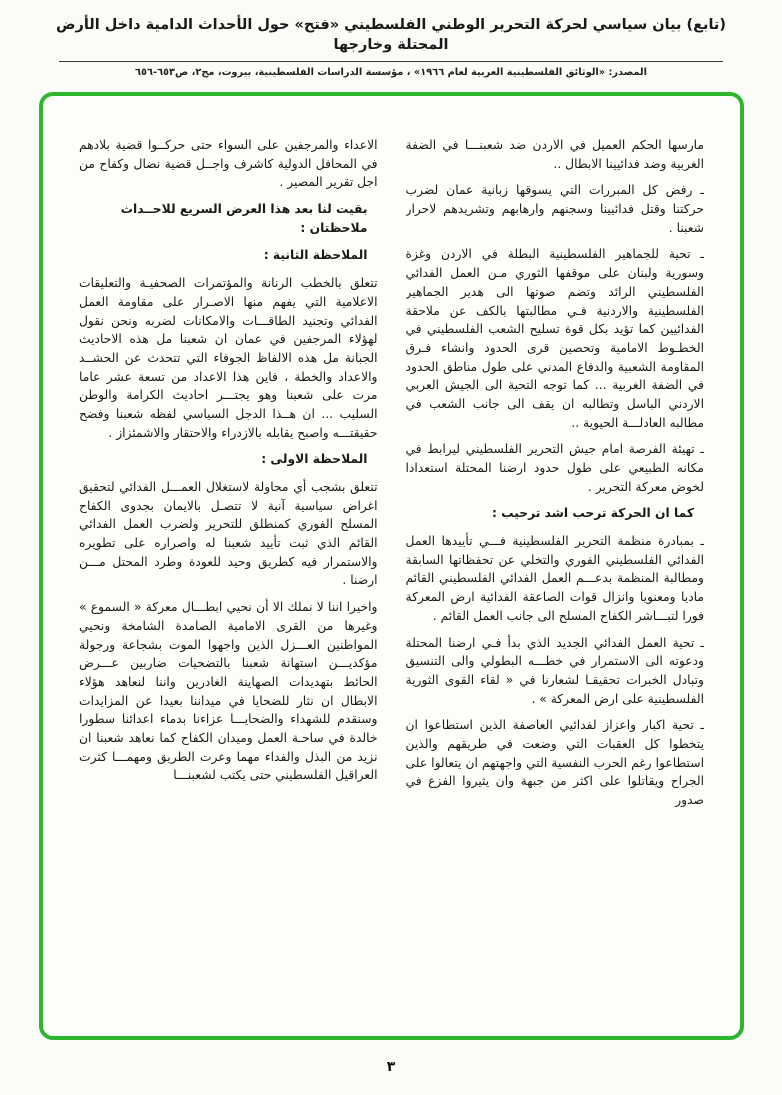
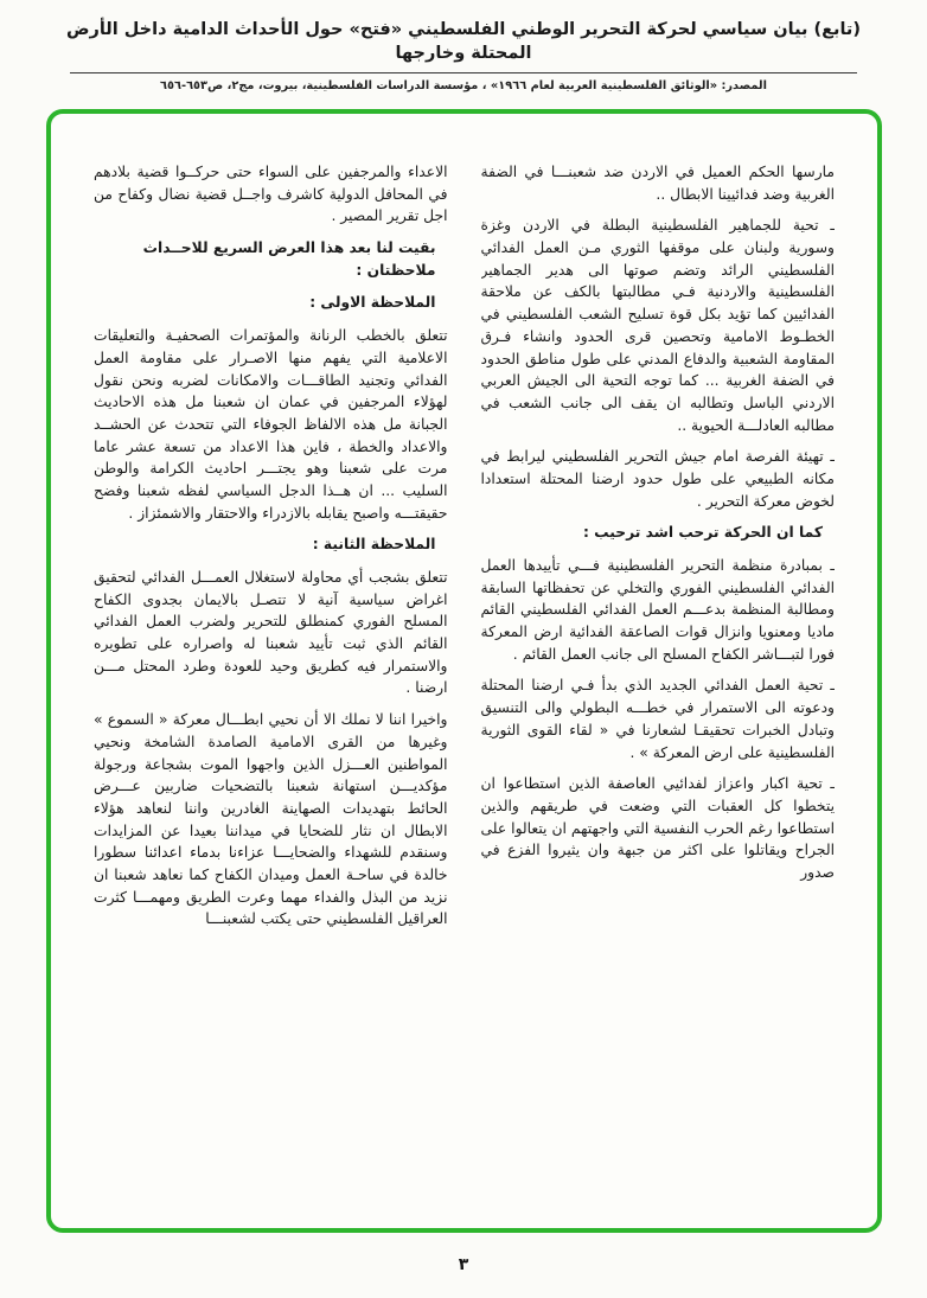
  (تابع) بيان سياسي لحركة التحرير الوطني الفلسطيني «فتح» حول الأحداث الدامية داخل الأرض المحتلة وخارجها
  المصدر: «الوثائق الفلسطينية العربية لعام ١٩٦٦» ، مؤسسة الدراسات الفلسطينية، بيروت، مج٢، ص٦٥٣-٦٥٦
  مارسها الحكم العميل في الاردن ضد شعبنـــا في الضفة الغربية وضد فدائيينا الابطال ..
- ـ رفض كل المبررات التي يسوقها زبانية عمان لضرب حركتنا وقتل فدائيينا وسجنهم وارهابهم وتشريدهم لاحرار شعبنا .
  ـ تحية للجماهير الفلسطينية البطلة في الاردن وغزة وسورية ولبنان على موقفها الثوري مـن العمل الفدائي الفلسطيني الرائد وتضم صوتها الى هدير الجماهير الفلسطينية والاردنية فـي مطالبتها بالكف عن ملاحقة الفدائيين كما تؤيد بكل قوة تسليح الشعب الفلسطيني في الخطـوط الامامية وتحصين قرى الحدود وانشاء فـرق المقاومة الشعبية والدفاع المدني على طول مناطق الحدود في الضفة الغربية ... كما توجه التحية الى الجيش العربي الاردني الباسل وتطالبه ان يقف الى جانب الشعب في مطالبه العادلـــة الحيوية ..
  ـ تهيئة الفرصة امام جيش التحرير الفلسطيني ليرابط في مكانه الطبيعي على طول حدود ارضنا المحتلة استعدادا لخوض معركة التحرير .
  كما ان الحركة ترحب اشد ترحيب :
  ـ بمبادرة منظمة التحرير الفلسطينية فـــي تأييدها العمل الفدائي الفلسطيني الفوري والتخلي عن تحفظاتها السابقة ومطالبة المنظمة بدعـــم العمل الفدائي الفلسطيني القائم ماديا ومعنويا وانزال قوات الصاعقة الفدائية ارض المعركة فورا لتبـــاشر الكفاح المسلح الى جانب العمل القائم .
  ـ تحية العمل الفدائي الجديد الذي بدأ فـي ارضنا المحتلة ودعوته الى الاستمرار في خطـــه البطولي والى التنسيق وتبادل الخبرات تحقيقـا لشعارنا في « لقاء القوى الثورية الفلسطينية على ارض المعركة » .
  ـ تحية اكبار واعزاز لفدائيي العاصفة الذين استطاعوا ان يتخطوا كل العقبات التي وضعت في طريقهم والذين استطاعوا رغم الحرب النفسية التي واجهتهم ان يتعالوا على الجراح ويقاتلوا على اكثر من جبهة وان يثيروا الفزع في صدور
  الاعداء والمرجفين على السواء حتى حركــوا قضية بلادهم في المحافل الدولية كاشرف واجــل قضية نضال وكفاح من اجل تقرير المصير .
  بقيت لنا بعد هذا العرض السريع للاحــداث ملاحظتان :
- الملاحظة الثانية :
+ الملاحظة الاولى :
  تتعلق بالخطب الرنانة والمؤتمرات الصحفيـة والتعليقات الاعلامية التي يفهم منها الاصـرار على مقاومة العمل الفدائي وتجنيد الطاقـــات والامكانات لضربه ونحن نقول لهؤلاء المرجفين في عمان ان شعبنا مل هذه الاحاديث الجبانة مل هذه الالفاظ الجوفاء التي تتحدث عن الحشــد والاعداد والخطة ، فاين هذا الاعداد من تسعة عشر عاما مرت على شعبنا وهو يجتـــر احاديث الكرامة والوطن السليب ... ان هــذا الدجل السياسي لفظه شعبنا وفضح حقيقتـــه واصبح يقابله بالازدراء والاحتقار والاشمئزاز .
- الملاحظة الاولى :
+ الملاحظة الثانية :
  تتعلق بشجب أي محاولة لاستغلال العمـــل الفدائي لتحقيق اغراض سياسية آنية لا تتصـل بالايمان بجدوى الكفاح المسلح الفوري كمنطلق للتحرير ولضرب العمل الفدائي القائم الذي ثبت تأييد شعبنا له واصراره على تطويره والاستمرار فيه كطريق وحيد للعودة وطرد المحتل مـــن ارضنا .
  واخيرا اننا لا نملك الا أن نحيي ابطـــال معركة « السموع » وغيرها من القرى الامامية الصامدة الشامخة ونحيي المواطنين العـــزل الذين واجهوا الموت بشجاعة ورجولة مؤكديـــن استهانة شعبنا بالتضحيات ضاربين عـــرض الحائط بتهديدات الصهاينة الغادرين واننا لنعاهد هؤلاء الابطال ان نثار للضحايا في ميداننا بعيدا عن المزايدات وسنقدم للشهداء والضحايـــا عزاءنا بدماء اعدائنا سطورا خالدة في ساحـة العمل وميدان الكفاح كما نعاهد شعبنا ان نزيد من البذل والفداء مهما وعرت الطريق ومهمـــا كثرت العراقيل الفلسطيني حتى يكتب لشعبنـــا
  ٣
